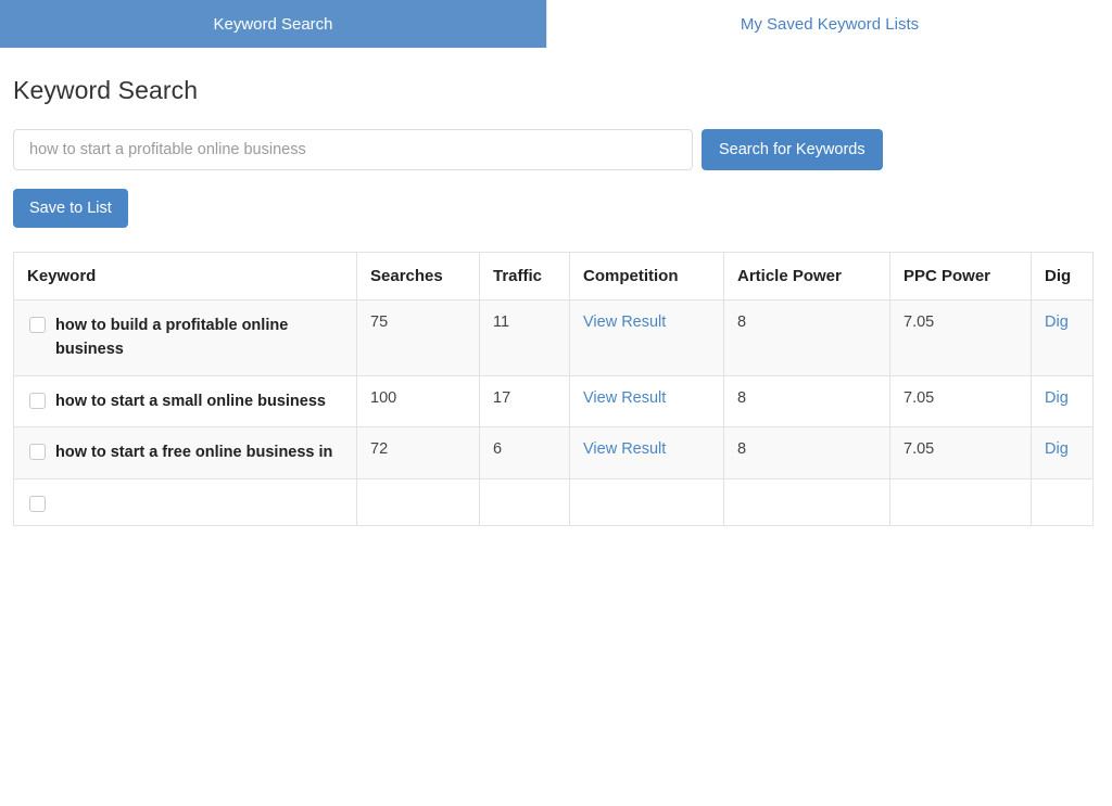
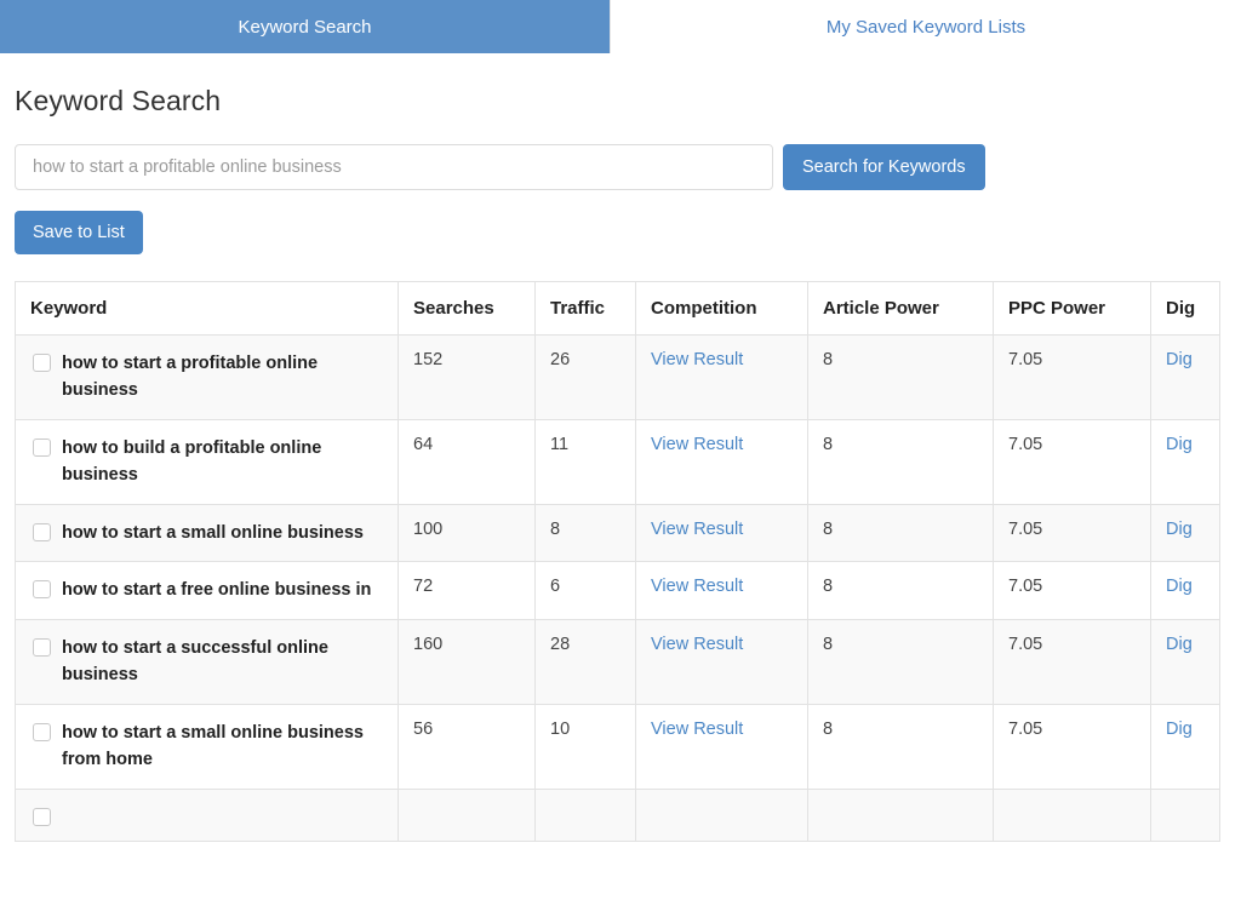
  Keyword Search
  My Saved Keyword Lists
  Keyword Search
  how to start a profitable online business
  Search for Keywords
  Save to List
  Keyword	Searches	Traffic	Competition	Article Power	PPC Power	Dig
+ how to start a profitable online business	152	26	View Result	8	7.05	Dig
- how to build a profitable online business	75	11	View Result	8	7.05	Dig
+ how to build a profitable online business	64	11	View Result	8	7.05	Dig
- how to start a small online business	100	17	View Result	8	7.05	Dig
+ how to start a small online business	100	8	View Result	8	7.05	Dig
  how to start a free online business in	72	6	View Result	8	7.05	Dig
+ how to start a successful online business	160	28	View Result	8	7.05	Dig
+ how to start a small online business from home	56	10	View Result	8	7.05	Dig
